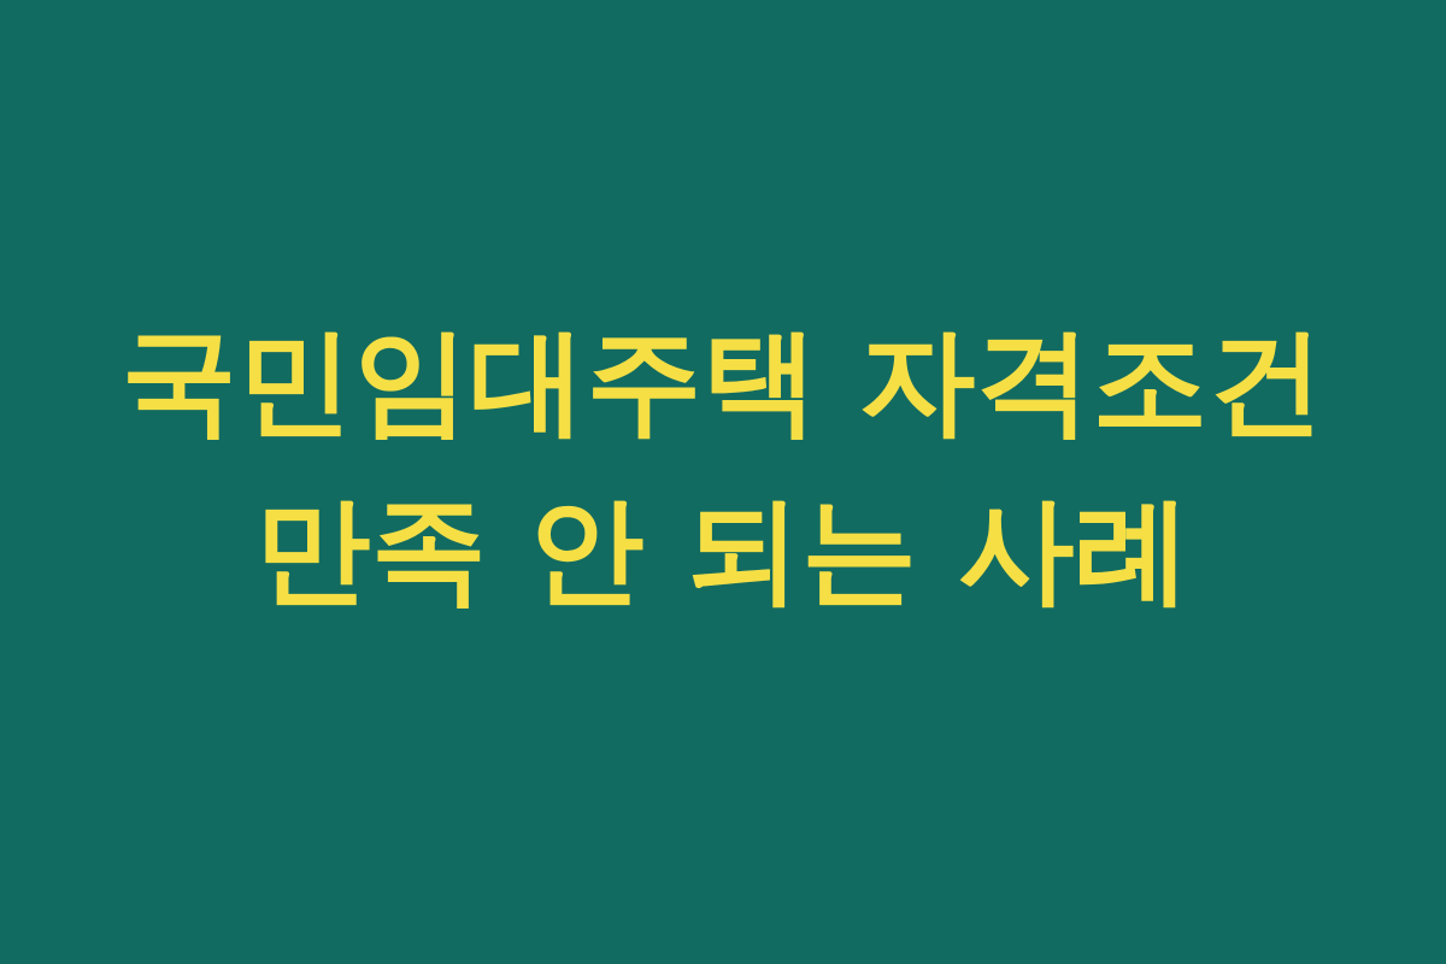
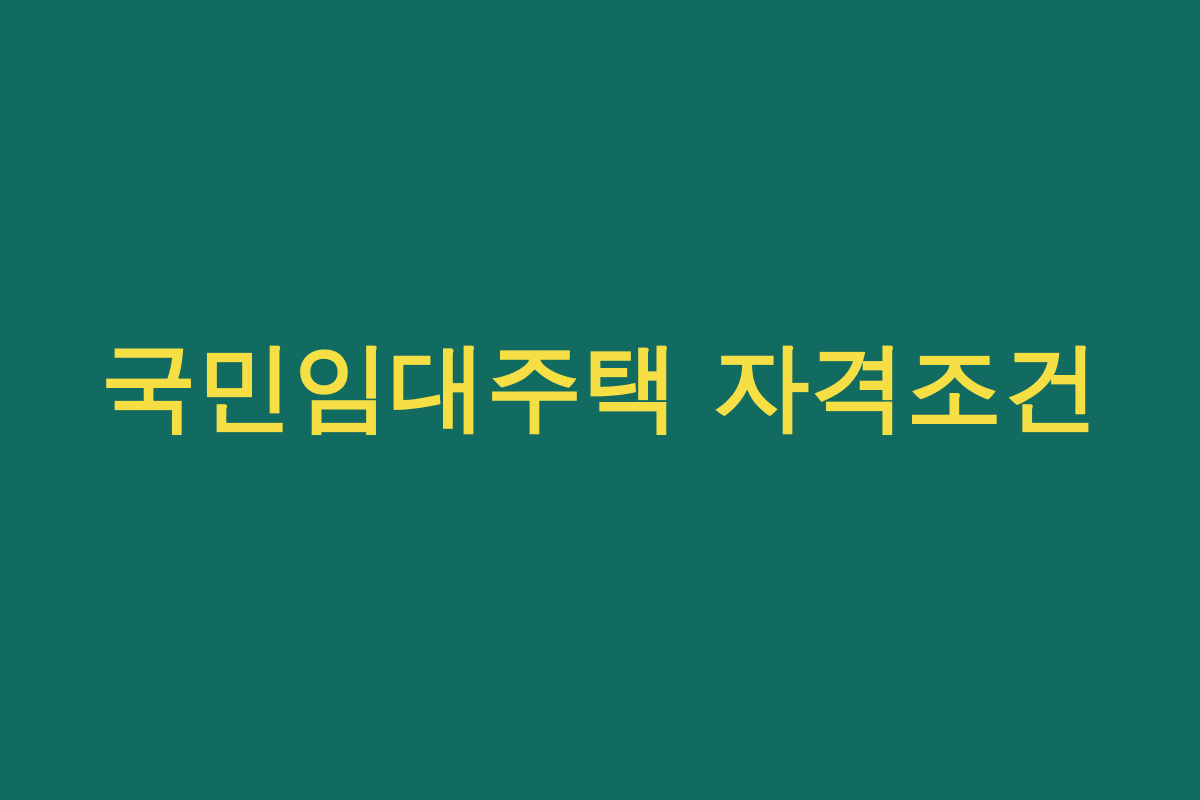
  국민임대주택 자격조건
- 만족 안 되는 사례
